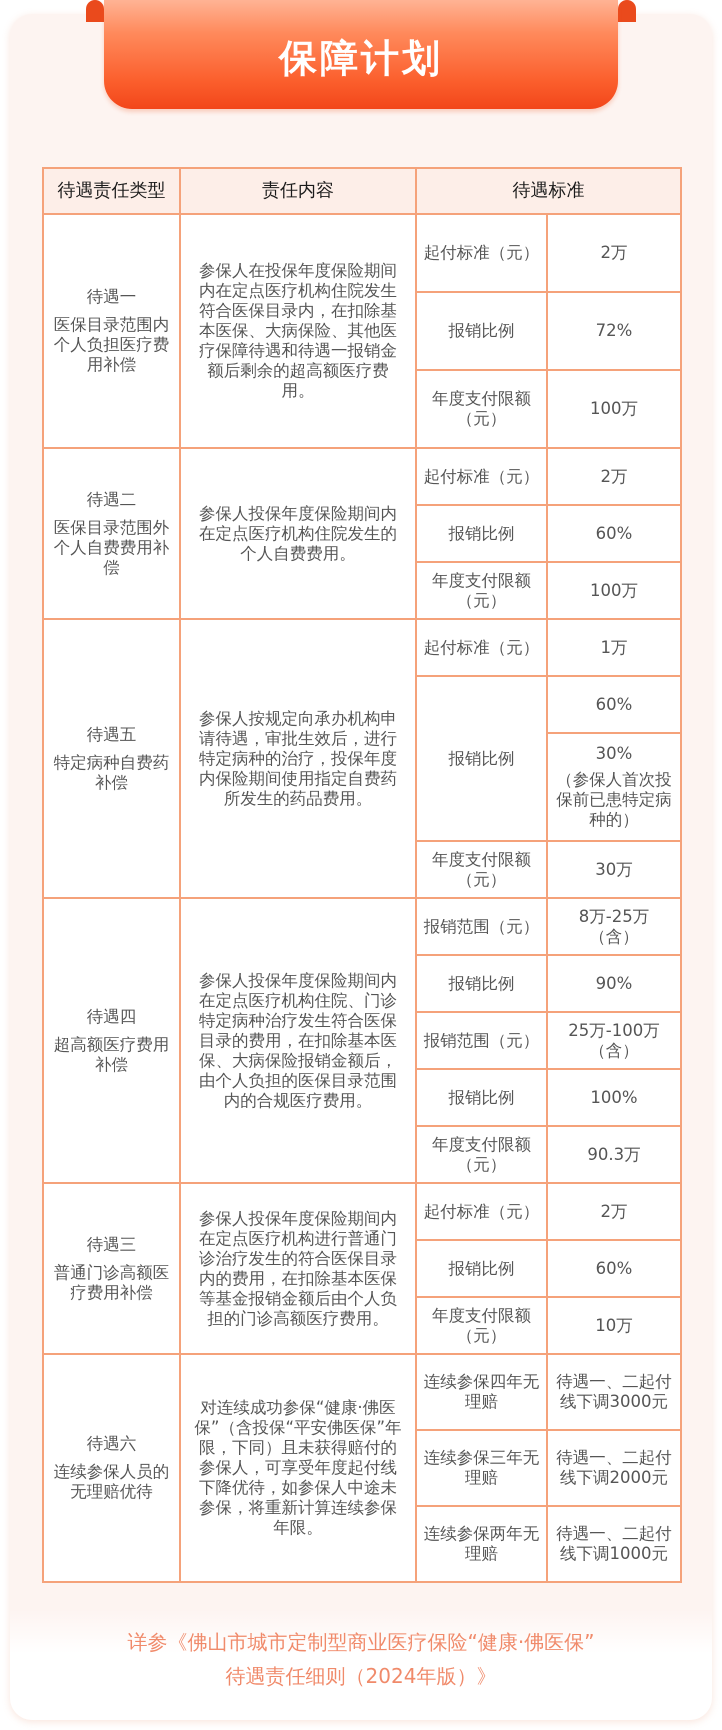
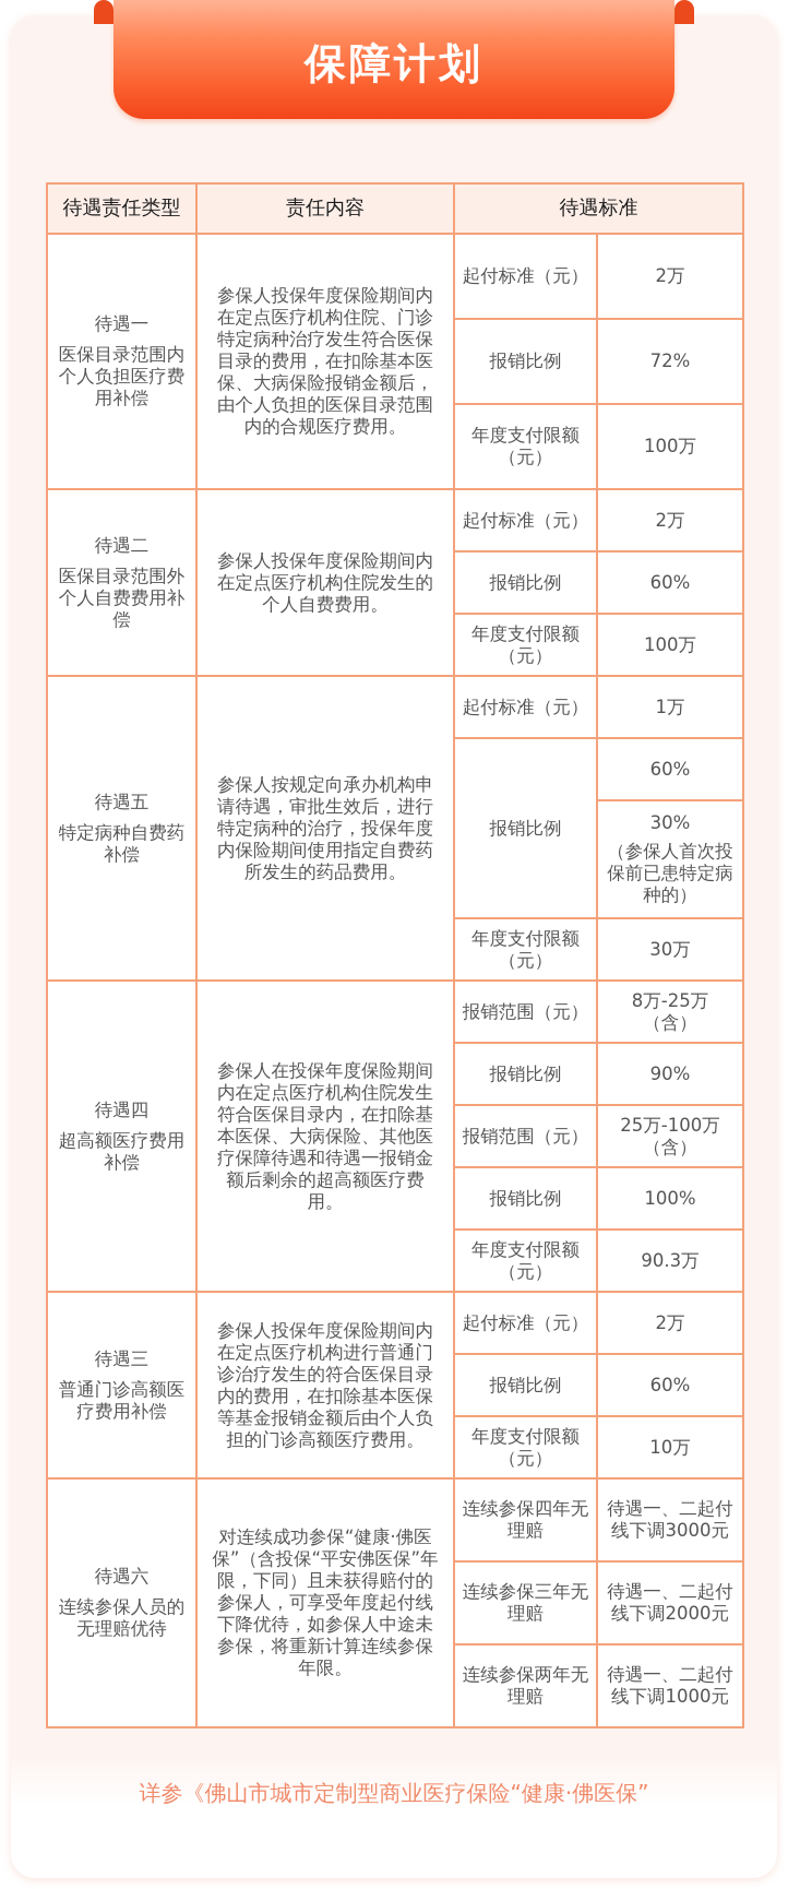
  保障计划
  待遇责任类型	责任内容	待遇标准
- 待遇一 医保目录范围内个人负担医疗费用补偿	参保人在投保年度保险期间内在定点医疗机构住院发生符合医保目录内，在扣除基本医保、大病保险、其他医疗保障待遇和待遇一报销金额后剩余的超高额医疗费用。	起付标准（元）	2万
+ 待遇一 医保目录范围内个人负担医疗费用补偿	参保人投保年度保险期间内在定点医疗机构住院、门诊特定病种治疗发生符合医保目录的费用，在扣除基本医保、大病保险报销金额后，由个人负担的医保目录范围内的合规医疗费用。	起付标准（元）	2万
  报销比例	72%
  年度支付限额（元）	100万
  待遇二 医保目录范围外个人自费费用补偿	参保人投保年度保险期间内在定点医疗机构住院发生的个人自费费用。	起付标准（元）	2万
  报销比例	60%
  年度支付限额（元）	100万
  待遇五 特定病种自费药补偿	参保人按规定向承办机构申请待遇，审批生效后，进行特定病种的治疗，投保年度内保险期间使用指定自费药所发生的药品费用。	起付标准（元）	1万
  报销比例	60%
  30% （参保人首次投保前已患特定病种的）
  年度支付限额（元）	30万
- 待遇四 超高额医疗费用补偿	参保人投保年度保险期间内在定点医疗机构住院、门诊特定病种治疗发生符合医保目录的费用，在扣除基本医保、大病保险报销金额后，由个人负担的医保目录范围内的合规医疗费用。	报销范围（元）	8万-25万（含）
+ 待遇四 超高额医疗费用补偿	参保人在投保年度保险期间内在定点医疗机构住院发生符合医保目录内，在扣除基本医保、大病保险、其他医疗保障待遇和待遇一报销金额后剩余的超高额医疗费用。	报销范围（元）	8万-25万（含）
  报销比例	90%
  报销范围（元）	25万-100万（含）
  报销比例	100%
  年度支付限额（元）	90.3万
  待遇三 普通门诊高额医疗费用补偿	参保人投保年度保险期间内在定点医疗机构进行普通门诊治疗发生的符合医保目录内的费用，在扣除基本医保等基金报销金额后由个人负担的门诊高额医疗费用。	起付标准（元）	2万
  报销比例	60%
  年度支付限额（元）	10万
  待遇六 连续参保人员的无理赔优待	对连续成功参保“健康·佛医保”（含投保“平安佛医保”年限，下同）且未获得赔付的参保人，可享受年度起付线下降优待，如参保人中途未参保，将重新计算连续参保年限。	连续参保四年无理赔	待遇一、二起付线下调3000元
  连续参保三年无理赔	待遇一、二起付线下调2000元
  连续参保两年无理赔	待遇一、二起付线下调1000元
  详参《佛山市城市定制型商业医疗保险“健康·佛医保”
- 待遇责任细则（2024年版）》
